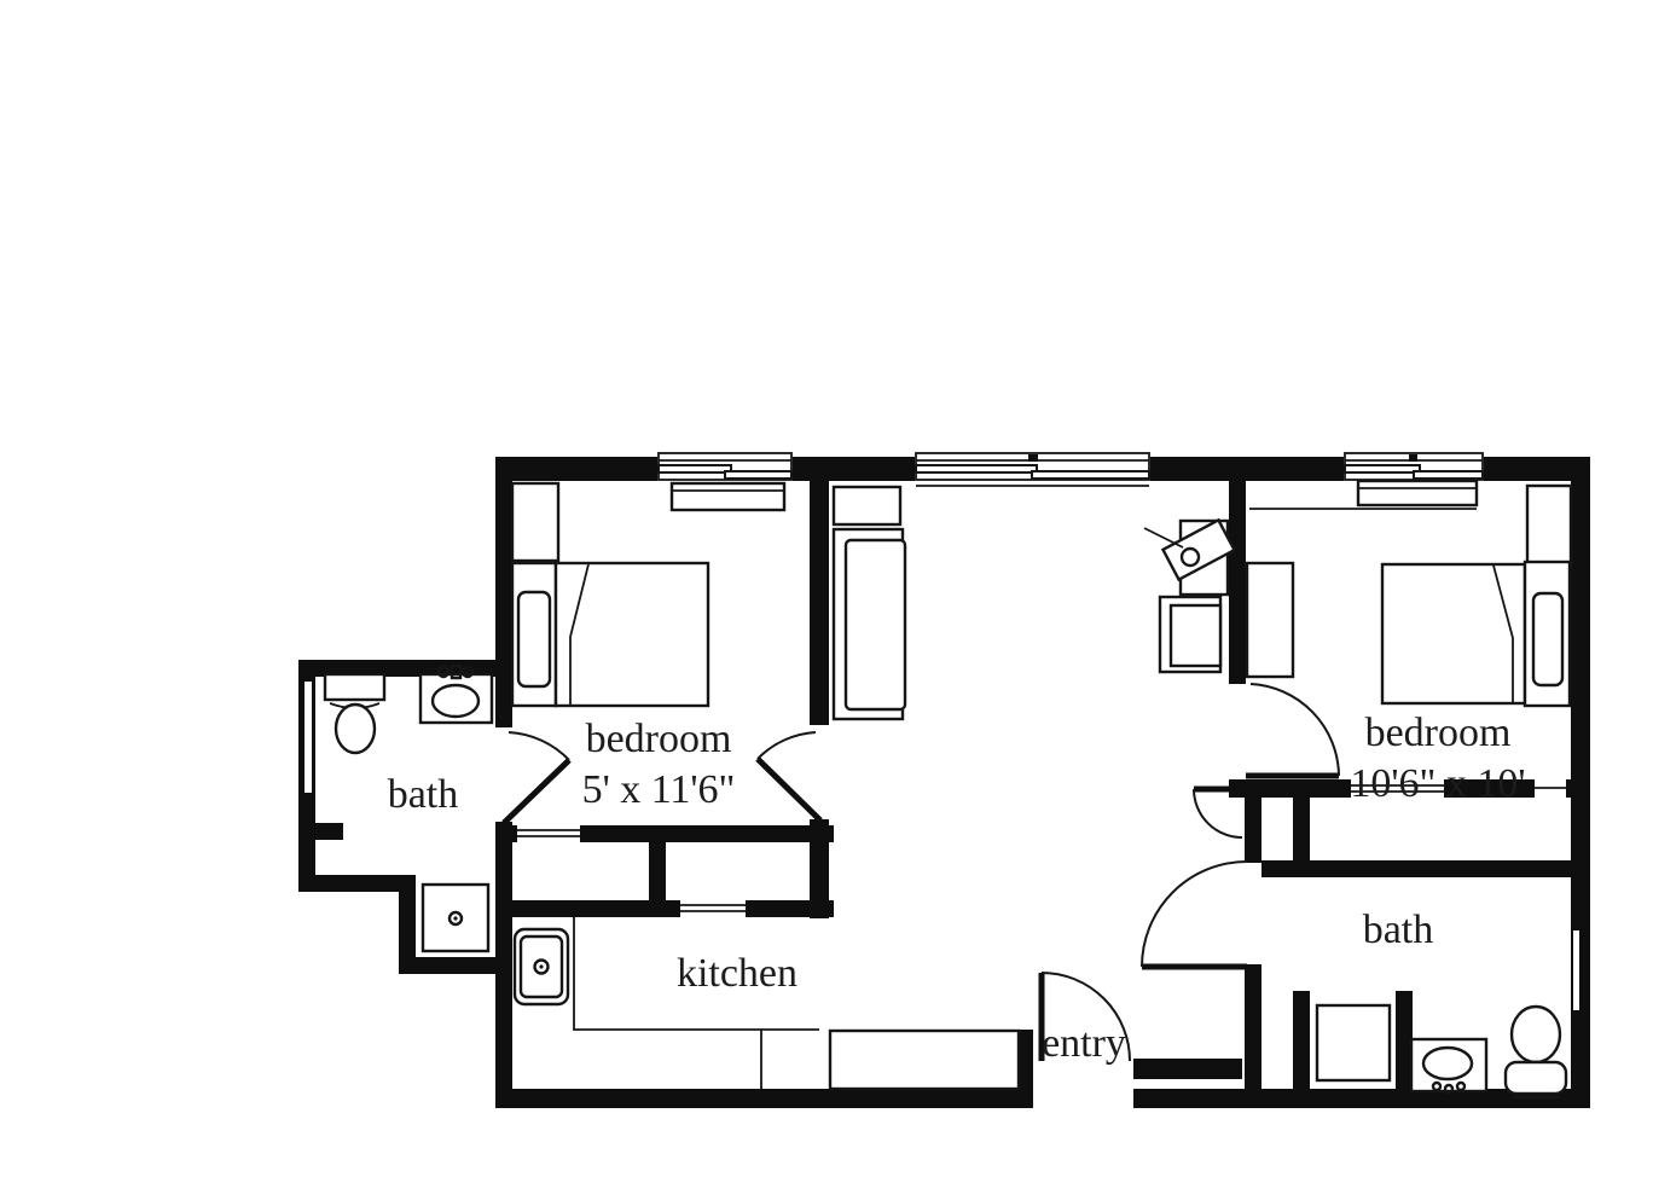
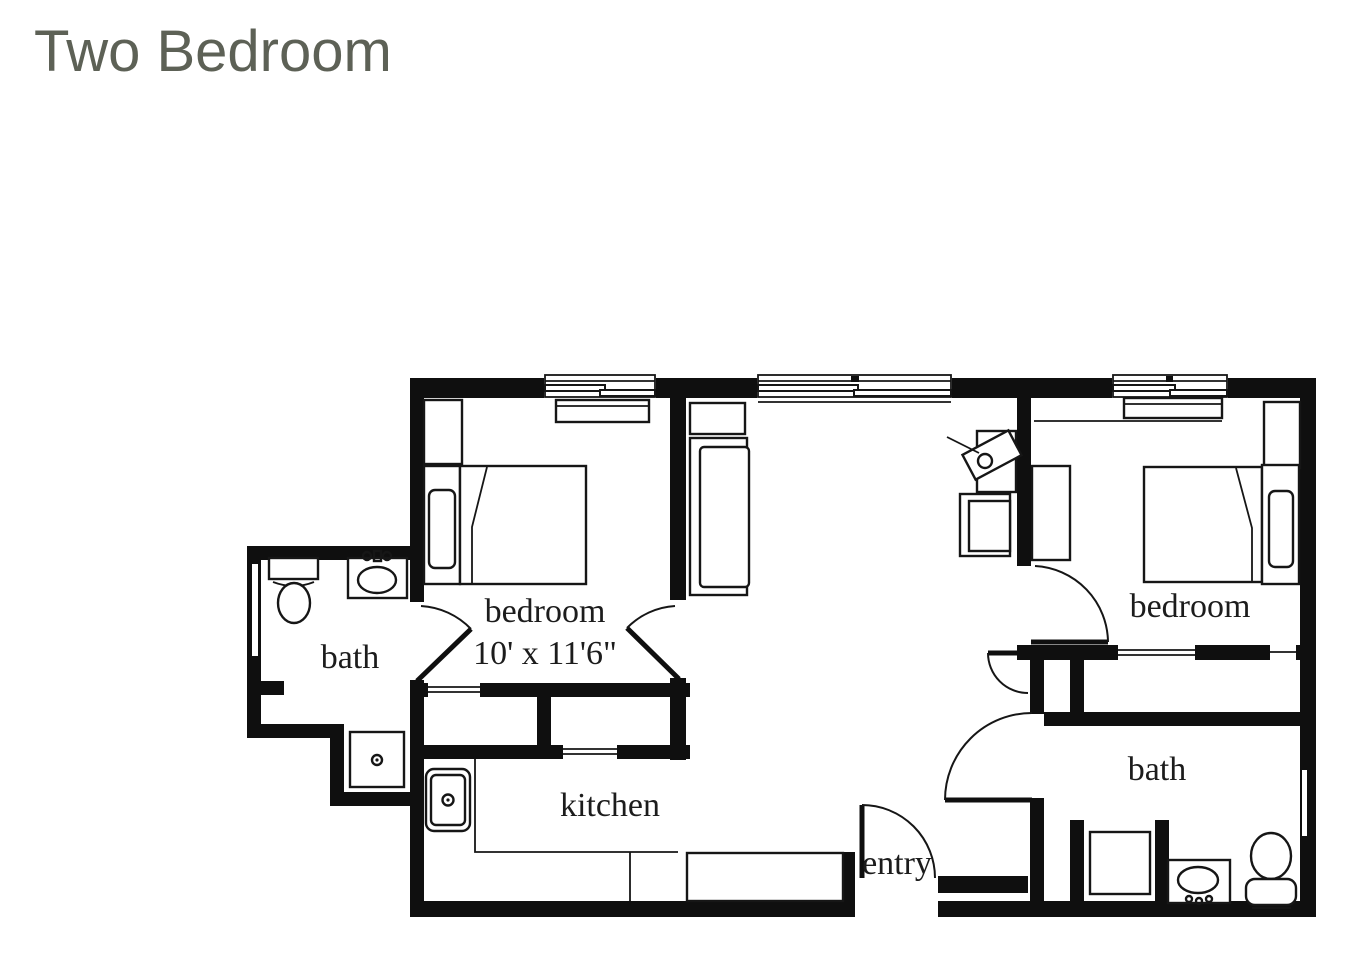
+ Two Bedroom
  bedroom
- 5' x 11'6"
+ 10' x 11'6"
  bedroom
- 10'6" x 10'
  bath
  kitchen
  entry
  bath
